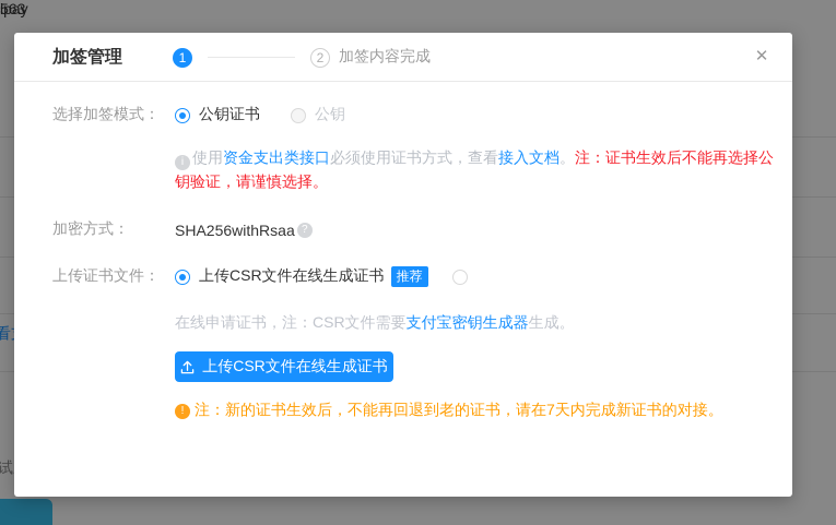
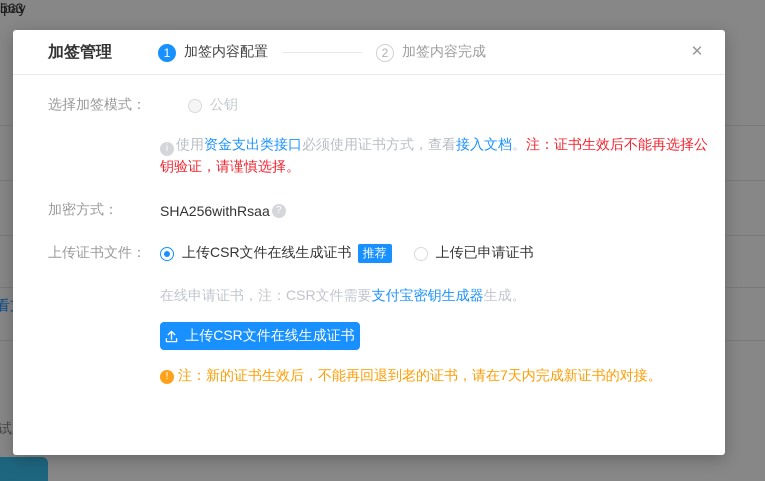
  563
  ipay
  加签管理
  1
+ 加签内容配置
  2
  加签内容完成
  ✕
  选择加签模式：
- 公钥证书
  公钥
  使用资金支出类接口必须使用证书方式，查看接入文档。注：证书生效后不能再选择公钥验证，请谨慎选择。
  加密方式：
  SHA256withRsaa
  ?
  上传证书文件：
  上传CSR文件在线生成证书
  推荐
+ 上传已申请证书
  在线申请证书，注：CSR文件需要支付宝密钥生成器生成。
  上传CSR文件在线生成证书
  !
  注：新的证书生效后，不能再回退到老的证书，请在7天内完成新证书的对接。
